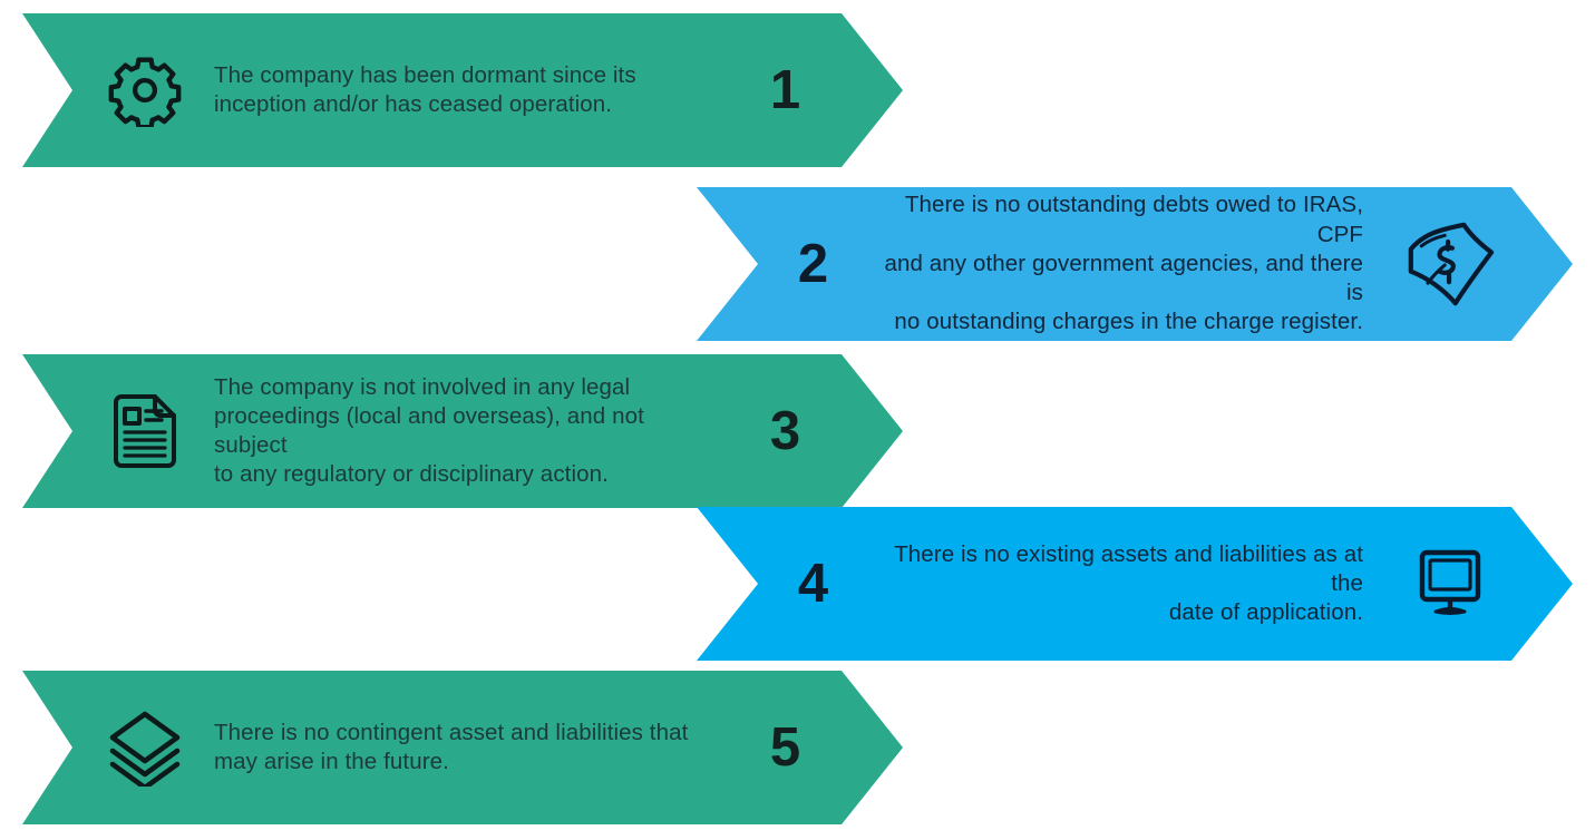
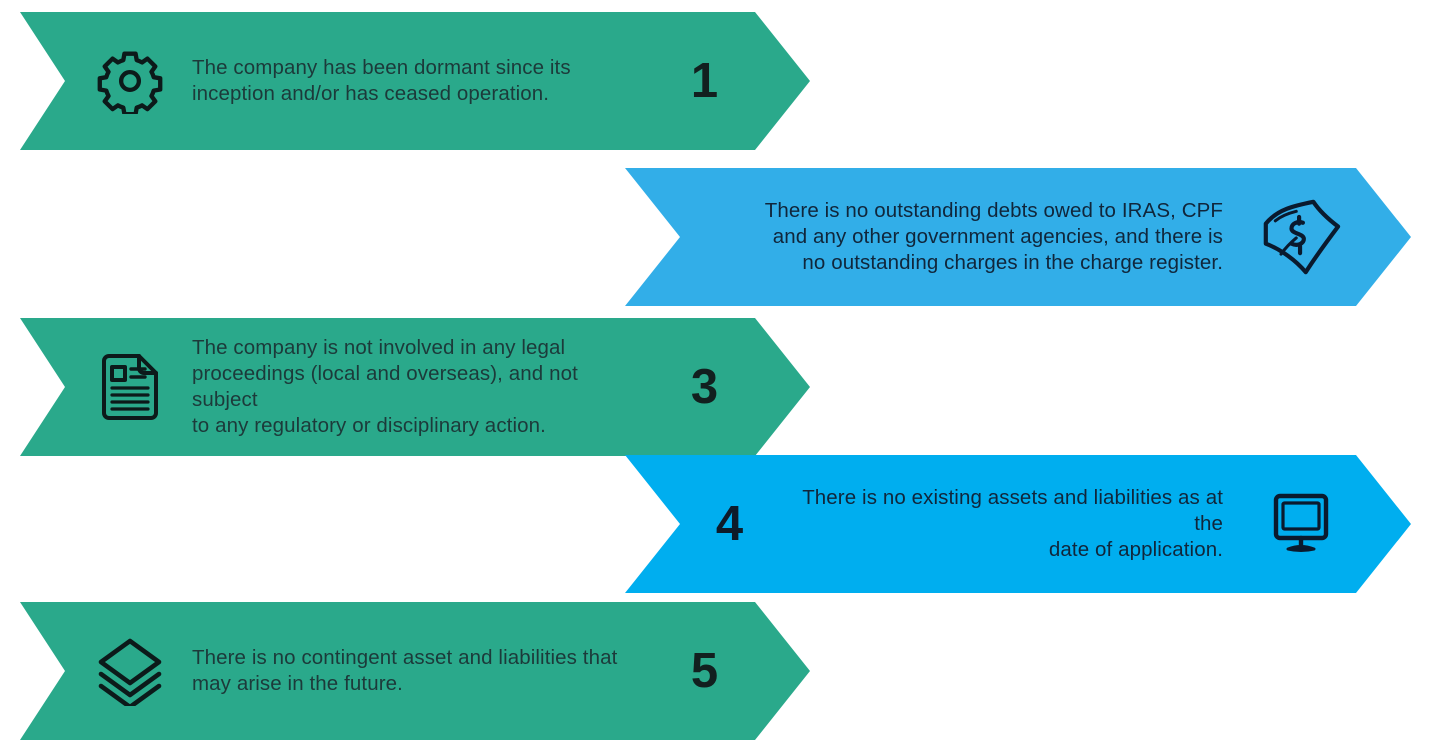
  The company has been dormant since its
  inception and/or has ceased operation.
  1
- 2
  There is no outstanding debts owed to IRAS, CPF
  and any other government agencies, and there is
  no outstanding charges in the charge register.
  The company is not involved in any legal
  proceedings (local and overseas), and not subject
  to any regulatory or disciplinary action.
  3
  4
  There is no existing assets and liabilities as at the
  date of application.
  There is no contingent asset and liabilities that
  may arise in the future.
  5
